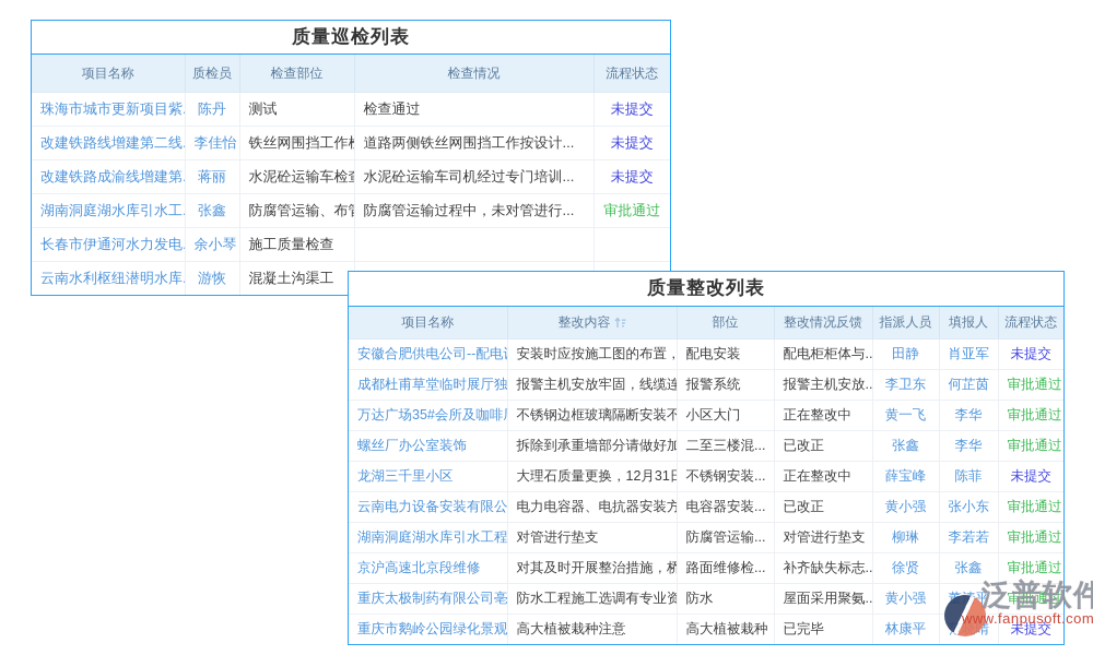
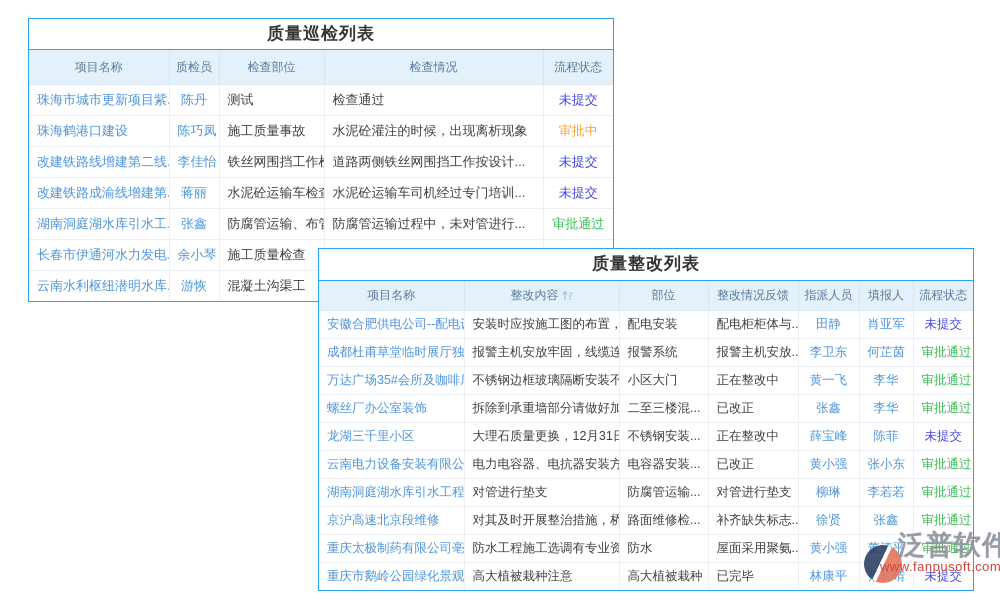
  质量巡检列表
  项目名称	质检员	检查部位	检查情况	流程状态
  珠海市城市更新项目紫.	陈丹	测试	检查通过	未提交
+ 珠海鹤港口建设	陈巧凤	施工质量事故	水泥砼灌注的时候，出现离析现象	审批中
  改建铁路线增建第二线.	李佳怡	铁丝网围挡工作	道路两侧铁丝网围挡工作按设计...	未提交
  改建铁路成渝线增建第.	蒋丽	水泥砼运输车检	水泥砼运输车司机经过专门培训...	未提交
  湖南洞庭湖水库引水工.	张鑫	防腐管运输、布	防腐管运输过程中，未对管进行...	审批通过
  长春市伊通河水力发电.	余小琴	施工质量检查
  云南水利枢纽潜明水库.	游恢	混凝土沟渠工
  质量整改列表
  项目名称	整改内容	部位	整改情况反馈	指派人员	填报人	流程状态
  安徽合肥供电公司--配电	安装时应按施工图的布置，	配电安装	配电柜柜体与..	田静	肖亚军	未提交
  成都杜甫草堂临时展厅独	报警主机安放牢固，线缆连	报警系统	报警主机安放..	李卫东	何芷茵	审批通过
  万达广场35#会所及咖啡	不锈钢边框玻璃隔断安装不	小区大门	正在整改中	黄一飞	李华	审批通过
  螺丝厂办公室装饰	拆除到承重墙部分请做好加	二至三楼混...	已改正	张鑫	李华	审批通过
  龙湖三千里小区	大理石质量更换，12月31	不锈钢安装...	正在整改中	薛宝峰	陈菲	未提交
  云南电力设备安装有限公	电力电容器、电抗器安装方	电容器安装...	已改正	黄小强	张小东	审批通过
  湖南洞庭湖水库引水工程	对管进行垫支	防腐管运输...	对管进行垫支	柳琳	李若若	审批通过
  京沪高速北京段维修	对其及时开展整治措施，桥	路面维修检...	补齐缺失标志..	徐贤	张鑫	审批通过
  重庆太极制药有限公司亳	防水工程施工选调有专业资	防水	屋面采用聚氨..	黄小强	平	审批通过
  重庆市鹅岭公园绿化景观	高大植被栽种注意	高大植被栽种	已完毕	林康平	晴	未提交
  泛普软件
  www.fanpusoft.com
